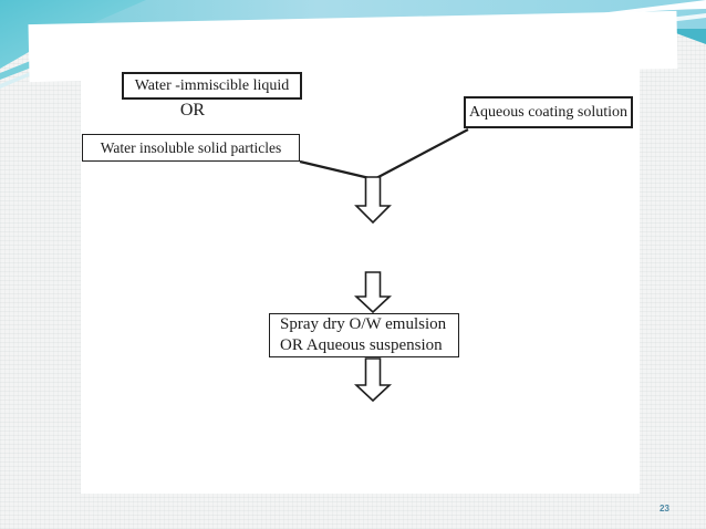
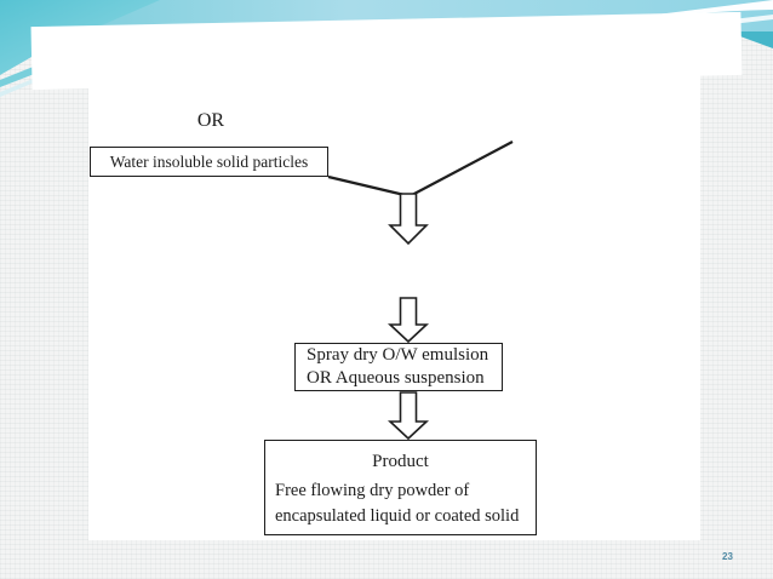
- Water -immiscible liquid
  OR
  Water insoluble solid particles
- Aqueous coating solution
  Spray dry O/W emulsion
  OR Aqueous suspension
+ Product
+ Free flowing dry powder of
+ encapsulated liquid or coated solid
  23
